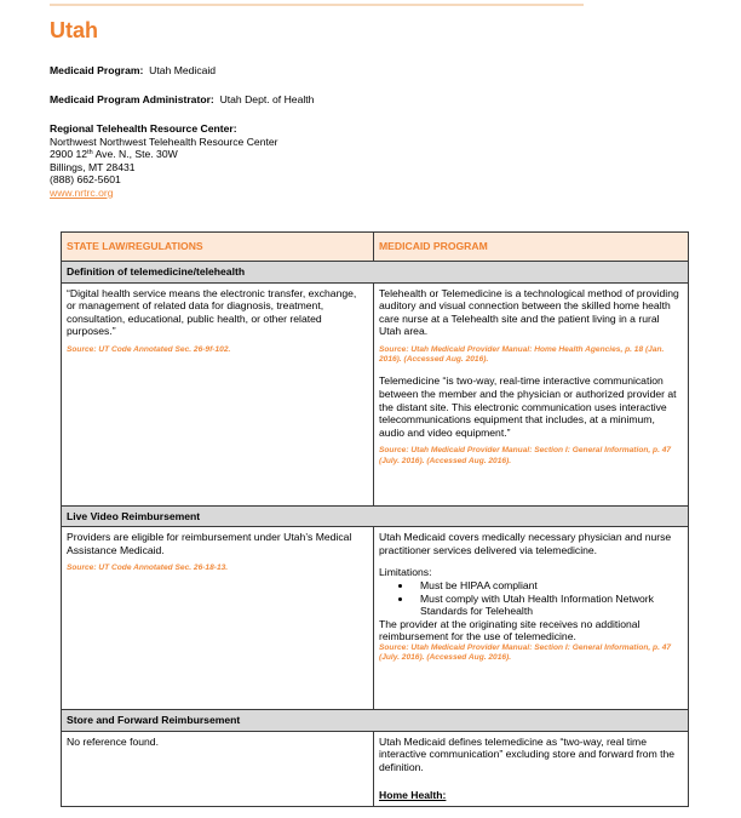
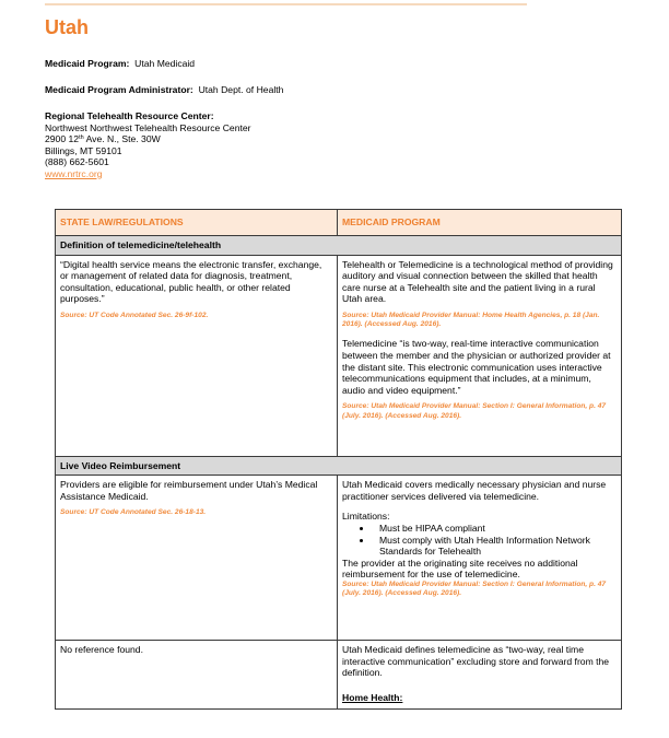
  Utah
  Medicaid Program: Utah Medicaid
  Medicaid Program Administrator: Utah Dept. of Health
  Regional Telehealth Resource Center:
  Northwest Northwest Telehealth Resource Center
  2900 12 Ave. N., Ste. 30W
- Billings, MT 28431
+ Billings, MT 59101
  (888) 662-5601
  www.nrtrc.org
  STATE LAW/REGULATIONS	MEDICAID PROGRAM
  Definition of telemedicine/telehealth
- “Digital health service means the electronic transfer, exchange, or management of related data for diagnosis, treatment, consultation, educational, public health, or other related purposes.”	Telehealth or Telemedicine is a technological method of providing auditory and visual connection between the skilled home health care nurse at a Telehealth site and the patient living in a rural Utah area. Telemedicine “is two-way, real-time interactive communication between the member and the physician or authorized provider at the distant site. This electronic communication uses interactive telecommunications equipment that includes, at a minimum, audio and video equipment.”
+ “Digital health service means the electronic transfer, exchange, or management of related data for diagnosis, treatment, consultation, educational, public health, or other related purposes.”	Telehealth or Telemedicine is a technological method of providing auditory and visual connection between the skilled that health care nurse at a Telehealth site and the patient living in a rural Utah area. Telemedicine “is two-way, real-time interactive communication between the member and the physician or authorized provider at the distant site. This electronic communication uses interactive telecommunications equipment that includes, at a minimum, audio and video equipment.”
  Live Video Reimbursement
  Providers are eligible for reimbursement under Utah’s Medical Assistance Medicaid.	Utah Medicaid covers medically necessary physician and nurse practitioner services delivered via telemedicine. Limitations: Must be HIPAA compliant Must comply with Utah Health Information Network Standards for Telehealth The provider at the originating site receives no additional reimbursement for the use of telemedicine.
- Store and Forward Reimbursement
  No reference found.	Utah Medicaid defines telemedicine as “two-way, real time interactive communication” excluding store and forward from the definition. Home Health:
